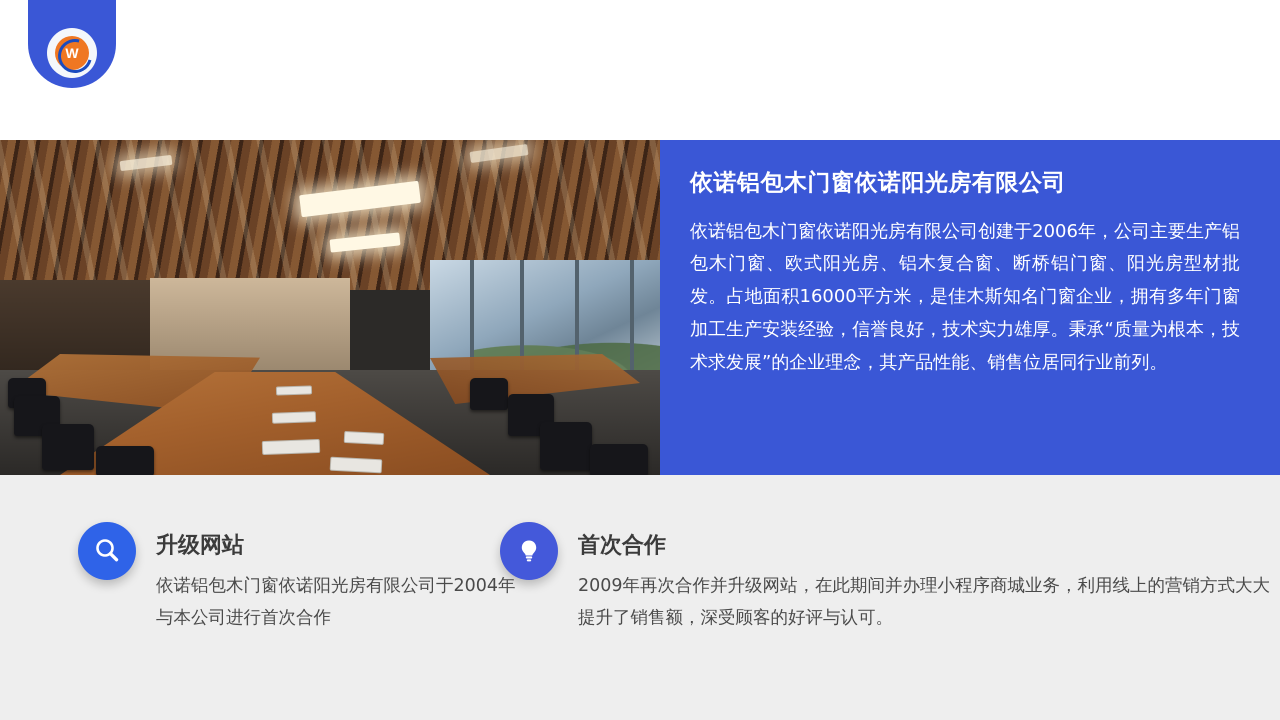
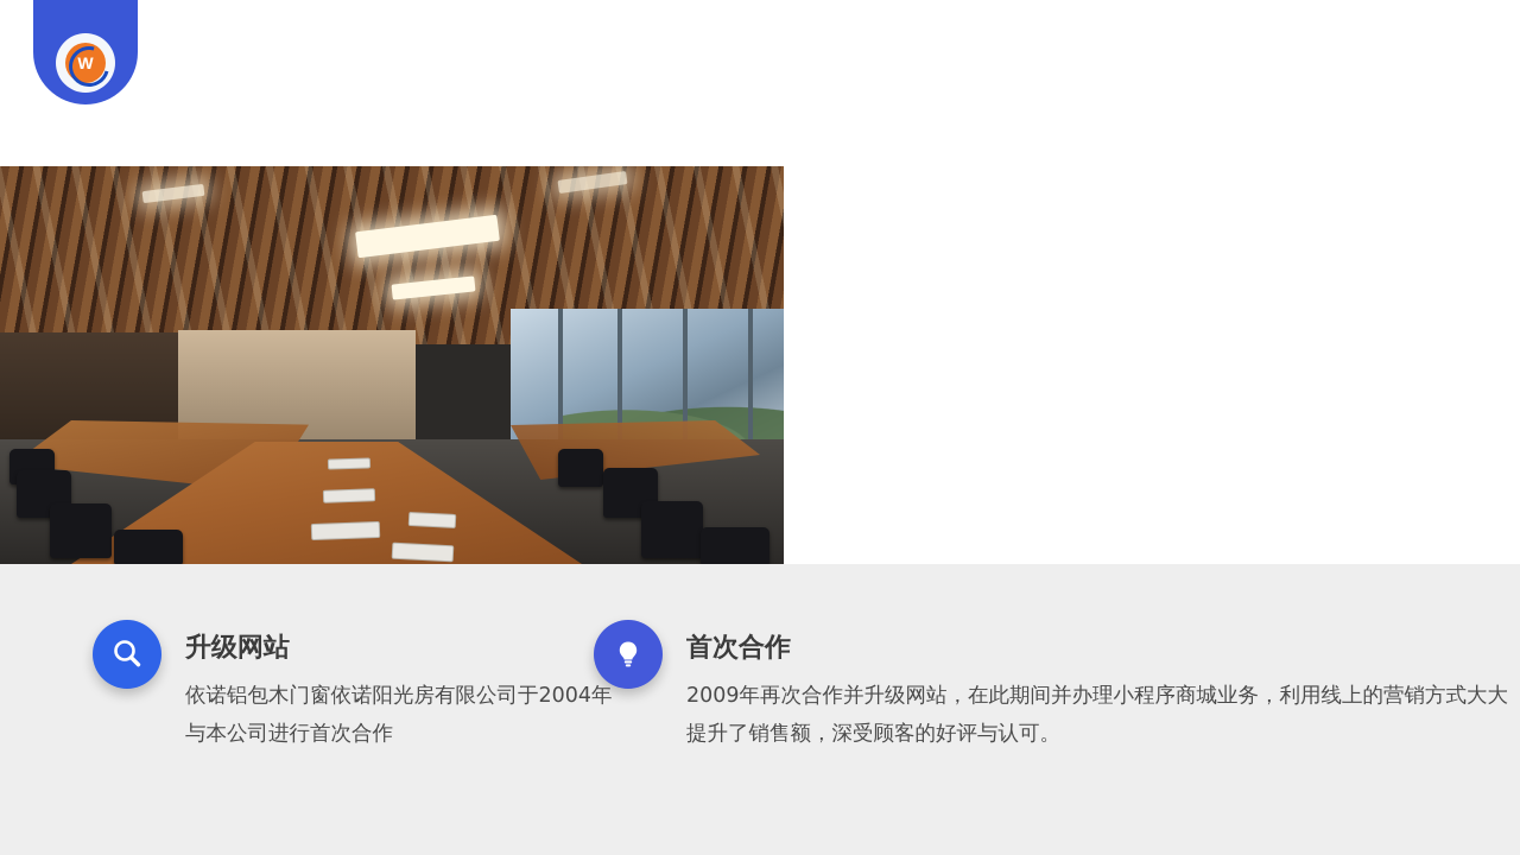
  W
- 依诺铝包木门窗依诺阳光房有限公司
- 依诺铝包木门窗依诺阳光房有限公司创建于2006年，公司主要生产铝包木门窗、欧式阳光房、铝木复合窗、断桥铝门窗、阳光房型材批发。占地面积16000平方米，是佳木斯知名门窗企业，拥有多年门窗加工生产安装经验，信誉良好，技术实力雄厚。秉承“质量为根本，技术求发展”的企业理念，其产品性能、销售位居同行业前列。
  升级网站
  依诺铝包木门窗依诺阳光房有限公司于2004年与本公司进行首次合作
  首次合作
  2009年再次合作并升级网站，在此期间并办理小程序商城业务，利用线上的营销方式大大提升了销售额，深受顾客的好评与认可。
